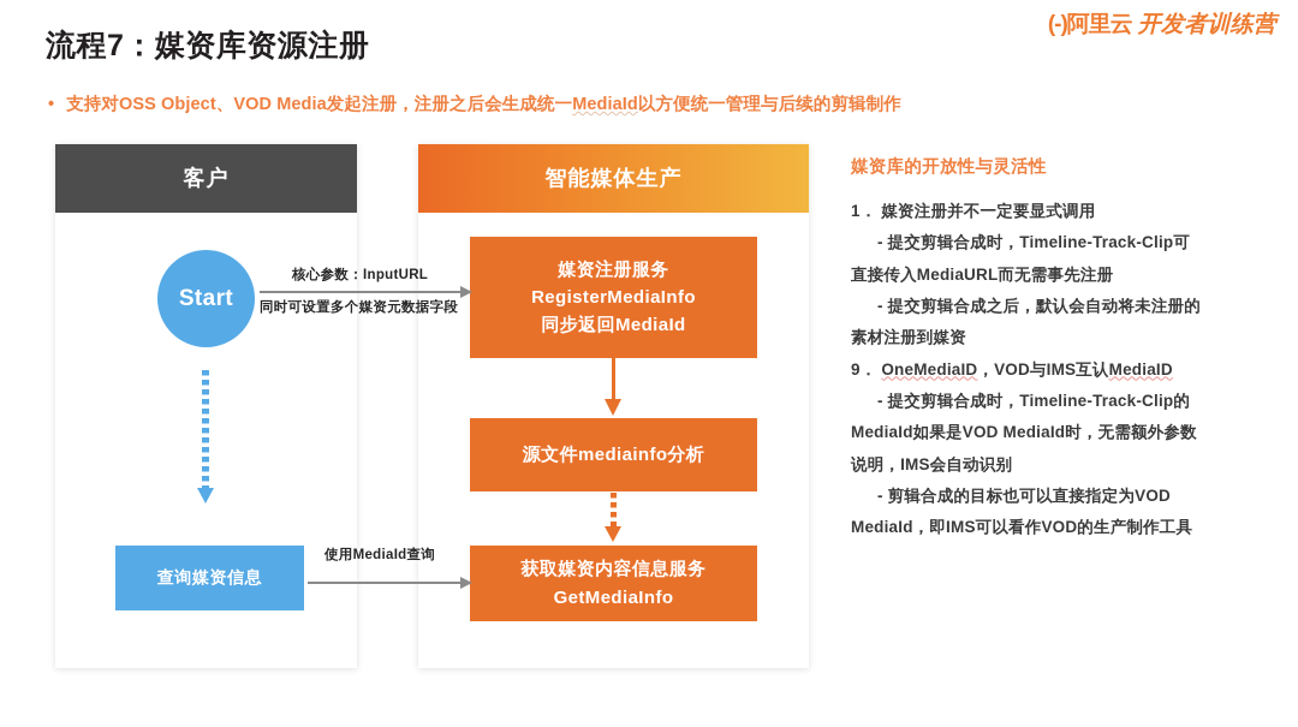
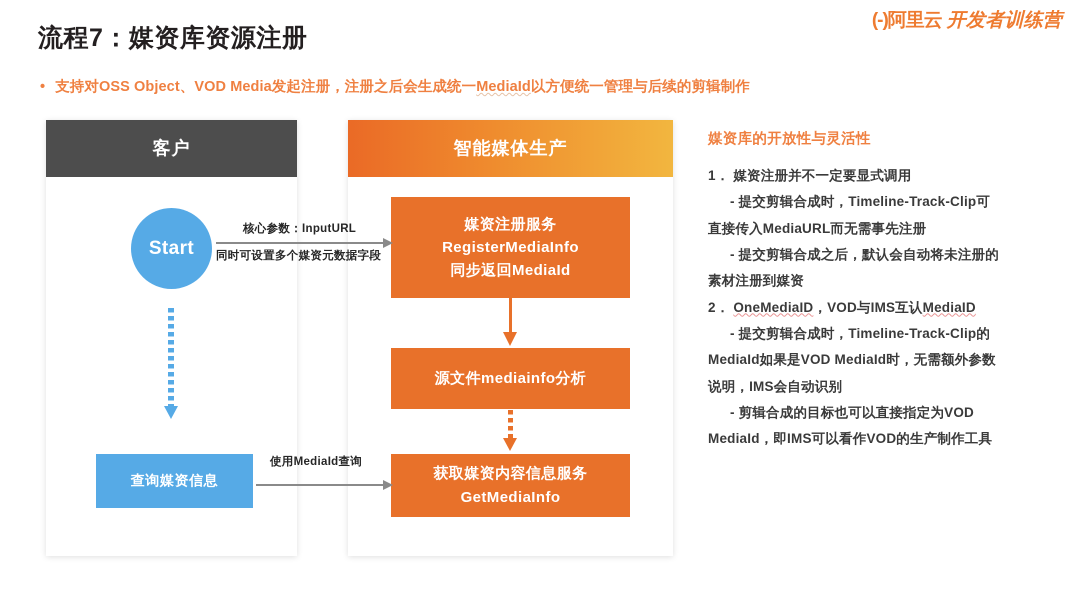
  (-)阿里云
  开发者训练营
  流程7：媒资库资源注册
  •
  支持对OSS Object、VOD Media发起注册，注册之后会生成统一MediaId以方便统一管理与后续的剪辑制作
  客户
  Start
  查询媒资信息
  智能媒体生产
  媒资注册服务
  RegisterMediaInfo
  同步返回MediaId
  源文件mediainfo分析
  获取媒资内容信息服务
  GetMediaInfo
  核心参数：InputURL
  同时可设置多个媒资元数据字段
  使用MediaId查询
  媒资库的开放性与灵活性
  1． 媒资注册并不一定要显式调用
  - 提交剪辑合成时，Timeline-Track-Clip可
  直接传入MediaURL而无需事先注册
  - 提交剪辑合成之后，默认会自动将未注册的
  素材注册到媒资
- 9． OneMediaID，VOD与IMS互认MediaID
+ 2． OneMediaID，VOD与IMS互认MediaID
  - 提交剪辑合成时，Timeline-Track-Clip的
  MediaId如果是VOD MediaId时，无需额外参数
  说明，IMS会自动识别
  - 剪辑合成的目标也可以直接指定为VOD
  MediaId，即IMS可以看作VOD的生产制作工具
